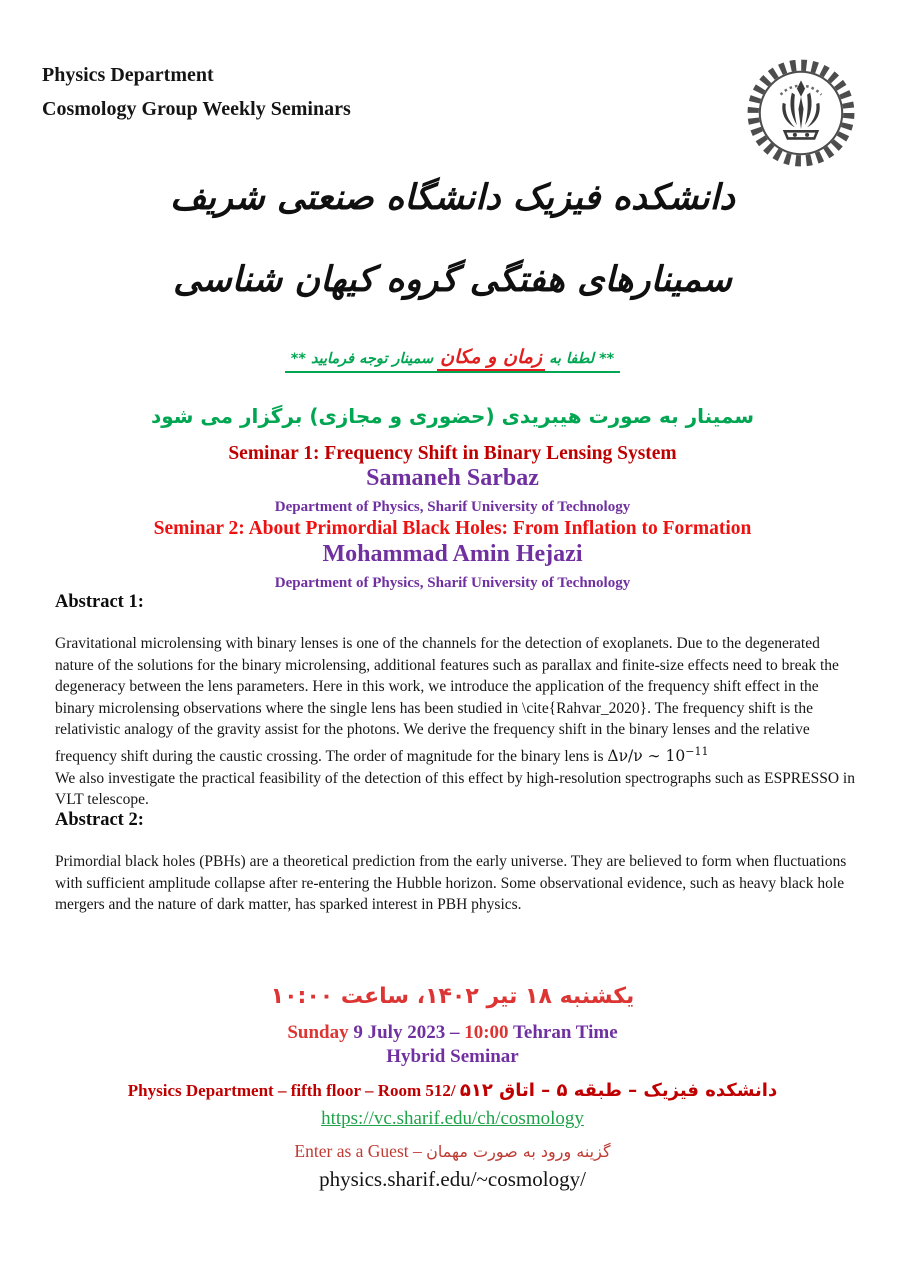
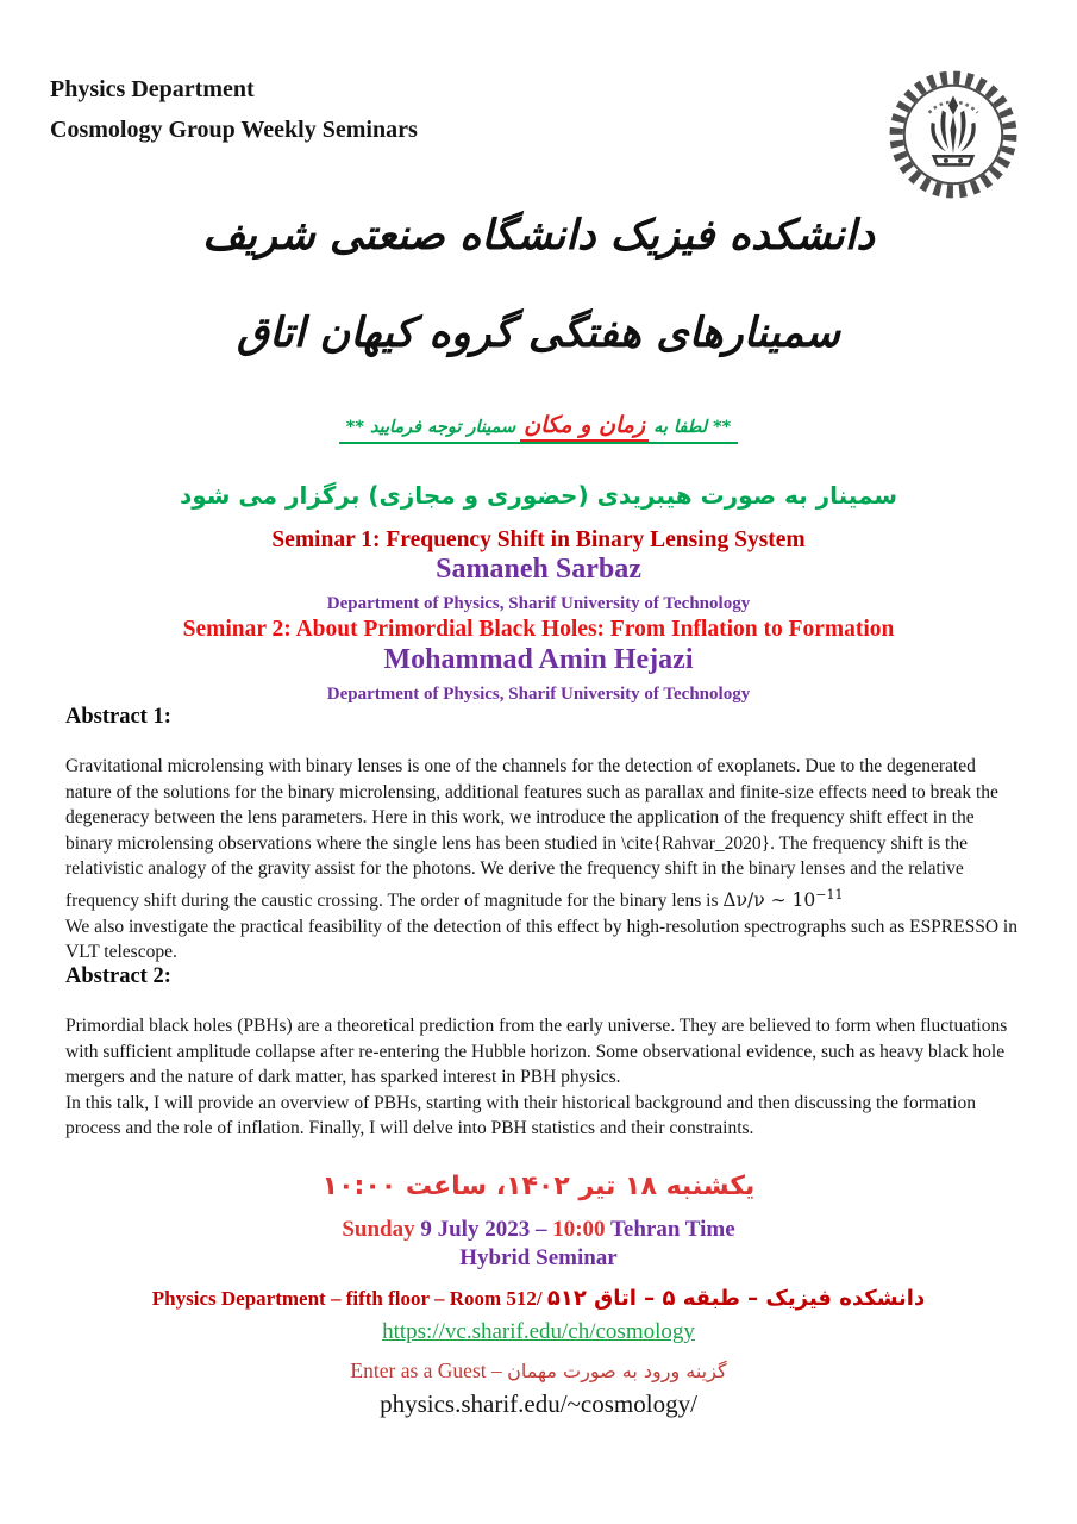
  Physics Department
  Cosmology Group Weekly Seminars
  دانشکده فیزیک دانشگاه صنعتی شریف
- سمینارهای هفتگی گروه کیهان شناسی
+ سمینارهای هفتگی گروه کیهان اتاق
  ** لطفا به زمان و مکان سمینار توجه فرمایید **
  سمینار به صورت هیبریدی (حضوری و مجازی) برگزار می شود
  Seminar 1: Frequency Shift in Binary Lensing System
  Samaneh Sarbaz
  Department of Physics, Sharif University of Technology
  Seminar 2: About Primordial Black Holes: From Inflation to Formation
  Mohammad Amin Hejazi
  Department of Physics, Sharif University of Technology
  Abstract 1:
  Gravitational microlensing with binary lenses is one of the channels for the detection of exoplanets. Due to the degenerated nature of the solutions for the binary microlensing, additional features such as parallax and finite-size effects need to break the degeneracy between the lens parameters. Here in this work, we introduce the application of the frequency shift effect in the binary microlensing observations where the single lens has been studied in \cite{Rahvar_2020}. The frequency shift is the relativistic analogy of the gravity assist for the photons. We derive the frequency shift in the binary lenses and the relative frequency shift during the caustic crossing. The order of magnitude for the binary lens is Δν/ν ∼ 10−11
  We also investigate the practical feasibility of the detection of this effect by high-resolution spectrographs such as ESPRESSO in VLT telescope.
  Abstract 2:
  Primordial black holes (PBHs) are a theoretical prediction from the early universe. They are believed to form when fluctuations with sufficient amplitude collapse after re-entering the Hubble horizon. Some observational evidence, such as heavy black hole mergers and the nature of dark matter, has sparked interest in PBH physics.
+ In this talk, I will provide an overview of PBHs, starting with their historical background and then discussing the formation process and the role of inflation. Finally, I will delve into PBH statistics and their constraints.
  یکشنبه ۱۸ تیر ۱۴۰۲، ساعت ۱۰:۰۰
  Sunday 9 July 2023 – 10:00 Tehran Time
  Hybrid Seminar
  Physics Department – fifth floor – Room 512/ دانشکده فیزیک – طبقه ۵ – اتاق ۵۱۲
  https://vc.sharif.edu/ch/cosmology
  Enter as a Guest – گزینه ورود به صورت مهمان
  physics.sharif.edu/~cosmology/
